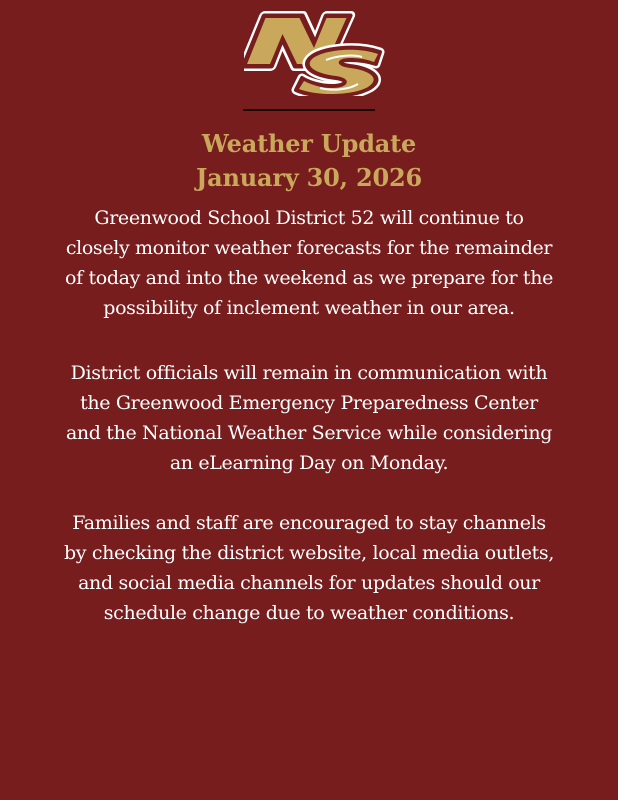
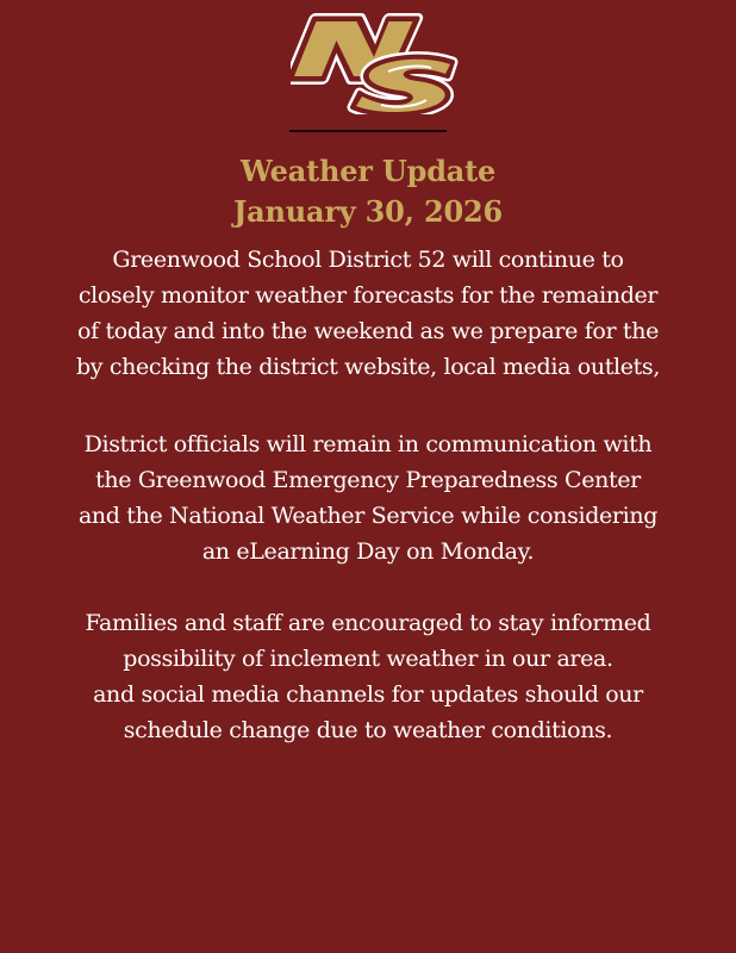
  Weather Update
  January 30, 2026
  Greenwood School District 52 will continue to
  closely monitor weather forecasts for the remainder
  of today and into the weekend as we prepare for the
- possibility of inclement weather in our area.
+ by checking the district website, local media outlets,
  District officials will remain in communication with
  the Greenwood Emergency Preparedness Center
  and the National Weather Service while considering
  an eLearning Day on Monday.
- Families and staff are encouraged to stay channels
+ Families and staff are encouraged to stay informed
- by checking the district website, local media outlets,
+ possibility of inclement weather in our area.
  and social media channels for updates should our
  schedule change due to weather conditions.
